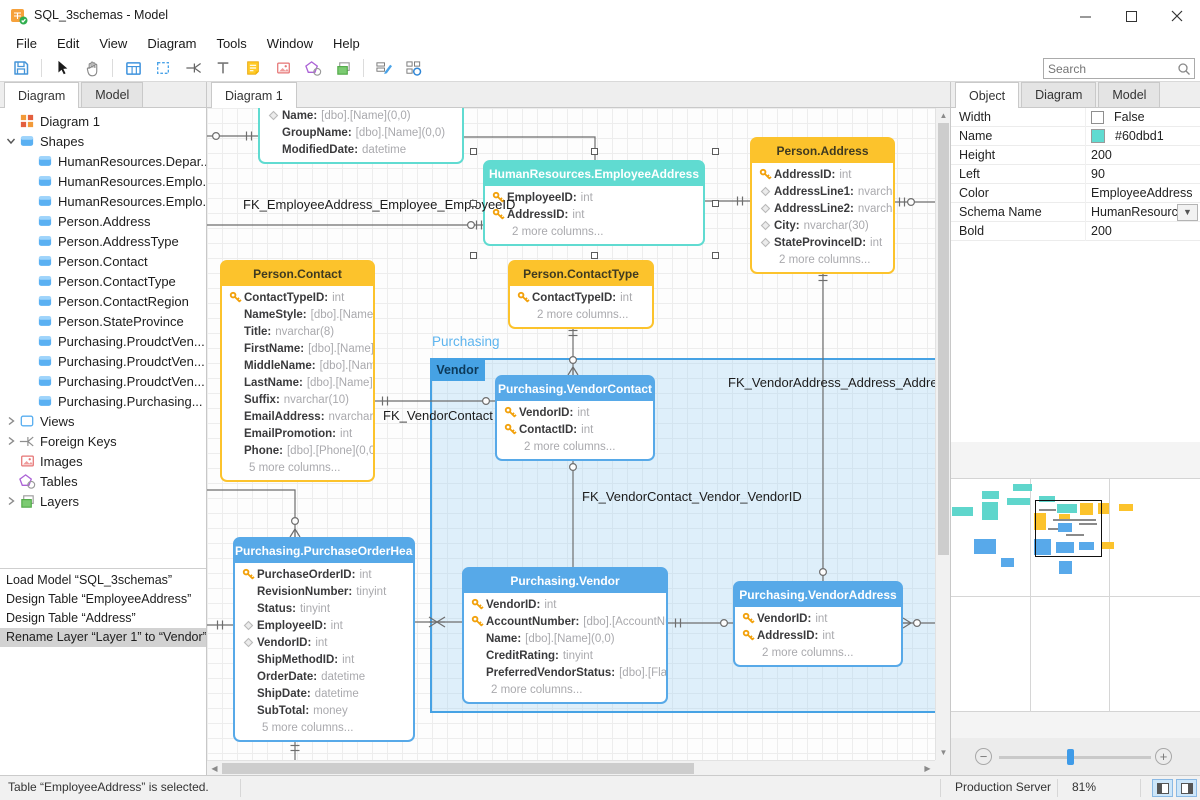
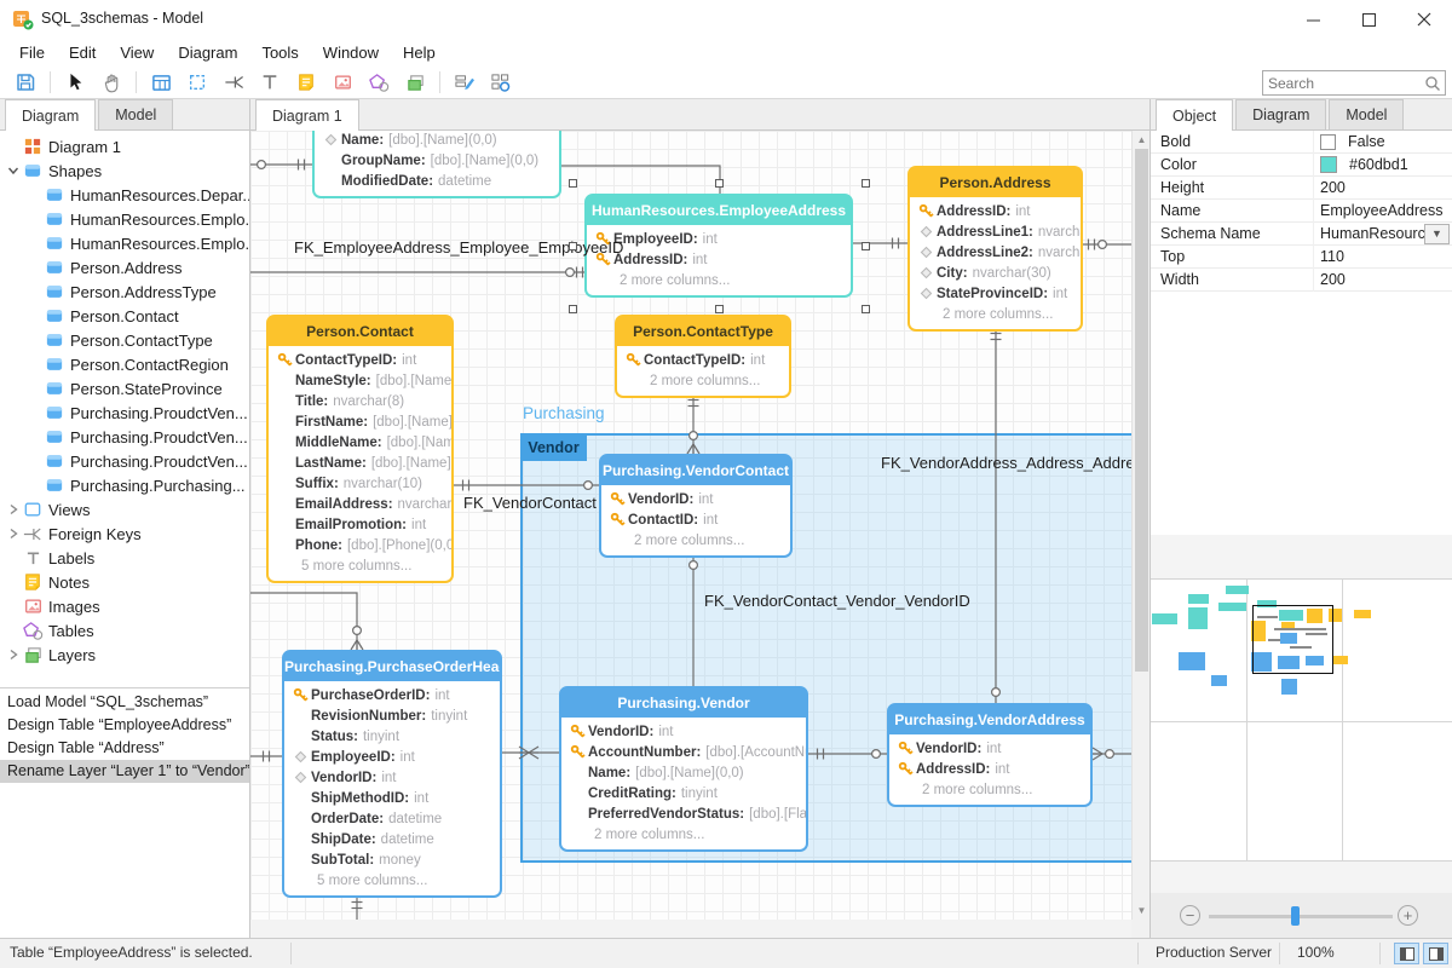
  SQL_3schemas - Model
  File
  Edit
  View
  Diagram
  Tools
  Window
  Help
  Search
  Diagram
  Model
  Diagram 1
  Shapes
  HumanResources.Depar..
  HumanResources.Emplo.
  HumanResources.Emplo.
  Person.Address
  Person.AddressType
  Person.Contact
  Person.ContactType
  Person.ContactRegion
  Person.StateProvince
  Purchasing.ProudctVen...
  Purchasing.ProudctVen...
  Purchasing.ProudctVen...
  Purchasing.Purchasing...
  Views
  Foreign Keys
+ Labels
+ Notes
  Images
  Tables
  Layers
  Load Model “SQL_3schemas”
  Design Table “EmployeeAddress”
  Design Table “Address”
  Rename Layer “Layer 1” to “Vendor”
  Diagram 1
  Vendor
  Purchasing
  Name:
  [dbo].[Name](0,0)
  GroupName:
  [dbo].[Name](0,0)
  ModifiedDate:
  datetime
  HumanResources.EmployeeAddress
  EmployeeID:
  int
  AddressID:
  int
  2 more columns...
  Person.Address
  AddressID:
  int
  AddressLine1:
  AddressLine2:
  City:
  nvarchar(30)
  StateProvinceID:
  int
  2 more columns...
  Person.Contact
  ContactTypeID:
  int
  NameStyle:
  Title:
  nvarchar(8)
  FirstName:
  [dbo].[Name]
  MiddleName:
  LastName:
  [dbo].[Name]
  Suffix:
  nvarchar(10)
  EmailAddress:
  EmailPromotion:
  int
  Phone:
  [dbo].[Phone](0,0
  5 more columns...
  Person.ContactType
  ContactTypeID:
  int
  2 more columns...
  Purchasing.VendorContact
  VendorID:
  int
  ContactID:
  int
  2 more columns...
  Purchasing.PurchaseOrderHea
  PurchaseOrderID:
  int
  RevisionNumber:
  tinyint
  Status:
  tinyint
  EmployeeID:
  int
  VendorID:
  int
  ShipMethodID:
  int
  OrderDate:
  datetime
  ShipDate:
  datetime
  SubTotal:
  money
  5 more columns...
  Purchasing.Vendor
  VendorID:
  int
  AccountNumber:
  Name:
  [dbo].[Name](0,0)
  CreditRating:
  tinyint
  PreferredVendorStatus:
  2 more columns...
  Purchasing.VendorAddress
  VendorID:
  int
  AddressID:
  int
  2 more columns...
  FK_EmployeeAddress_Employee_EmpoyeeID
  FK_VendorAddress_Address_Addre
  FK_VendorContact
  FK_VendorContact_Vendor_VendorID
  ▲
  ▼
- ◀
- ▶
  Object
  Diagram
  Model
- Width
+ Bold
  False
- Name
+ Color
  #60dbd1
  Height
  200
- Left
- 90
- Color
+ Name
  EmployeeAddress
  Schema Name
  HumanResourc
  ▼
+ Top
+ 110
- Bold
+ Width
  200
  −
  +
  Table “EmployeeAddress” is selected.
  Production Server
- 81%
+ 100%
